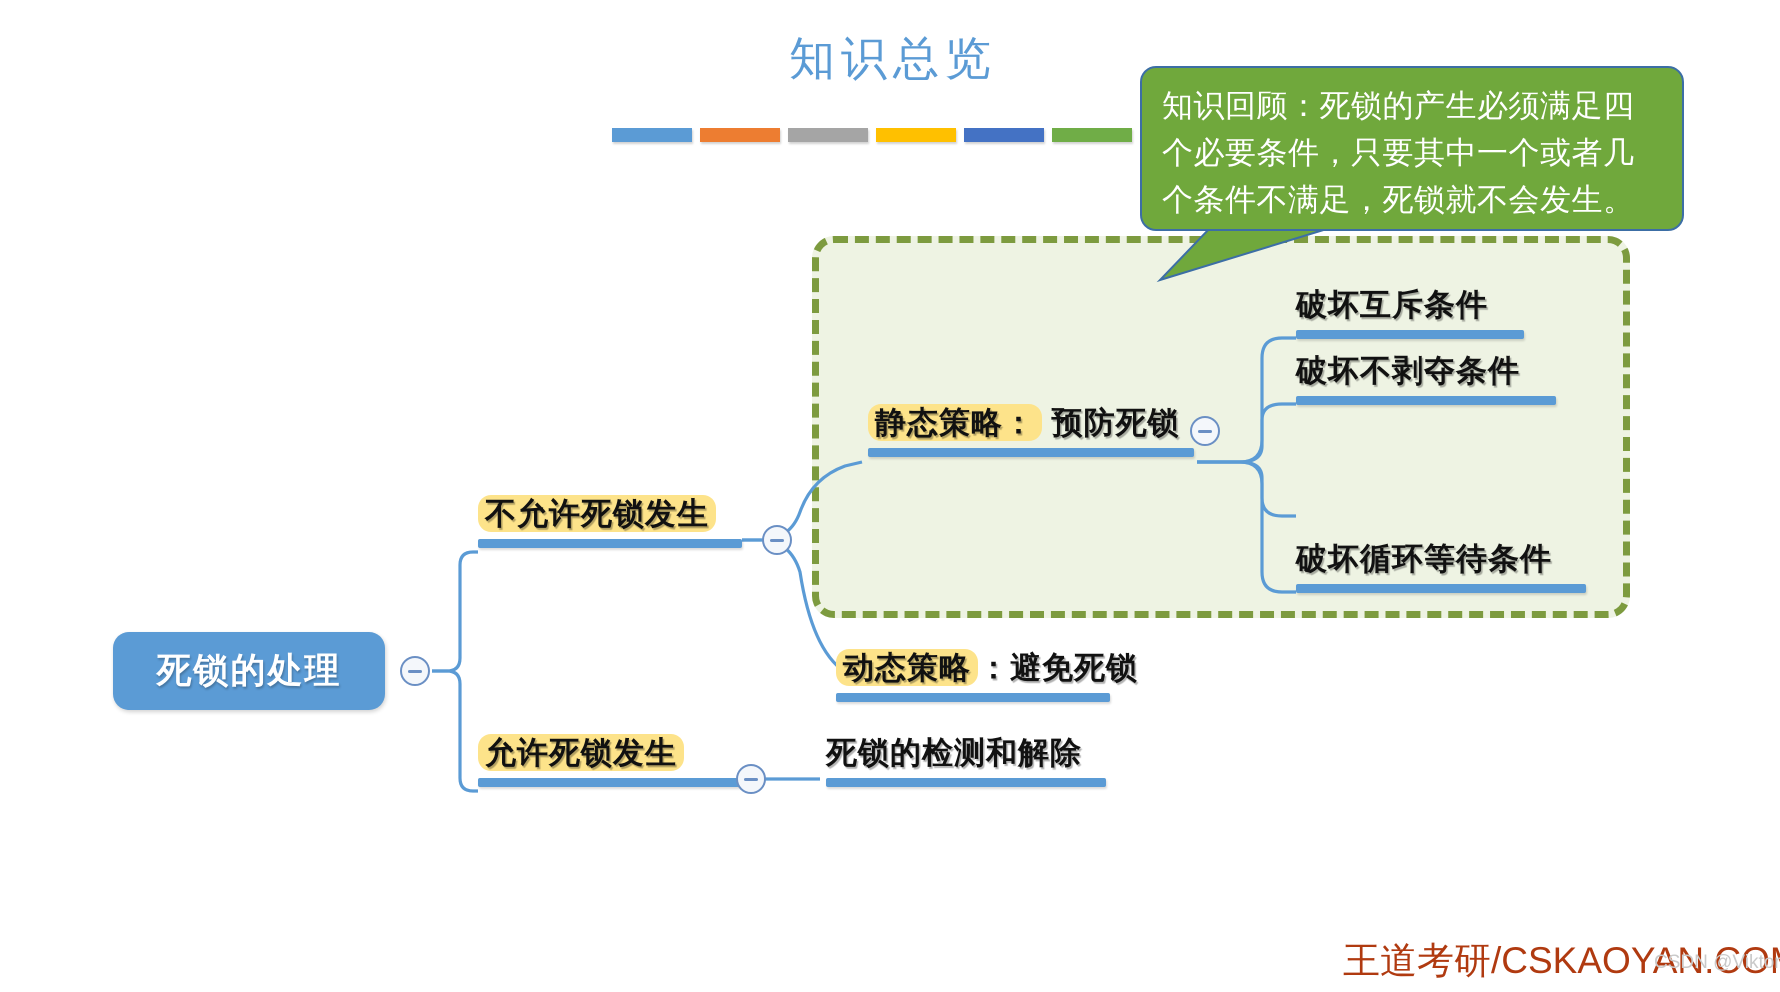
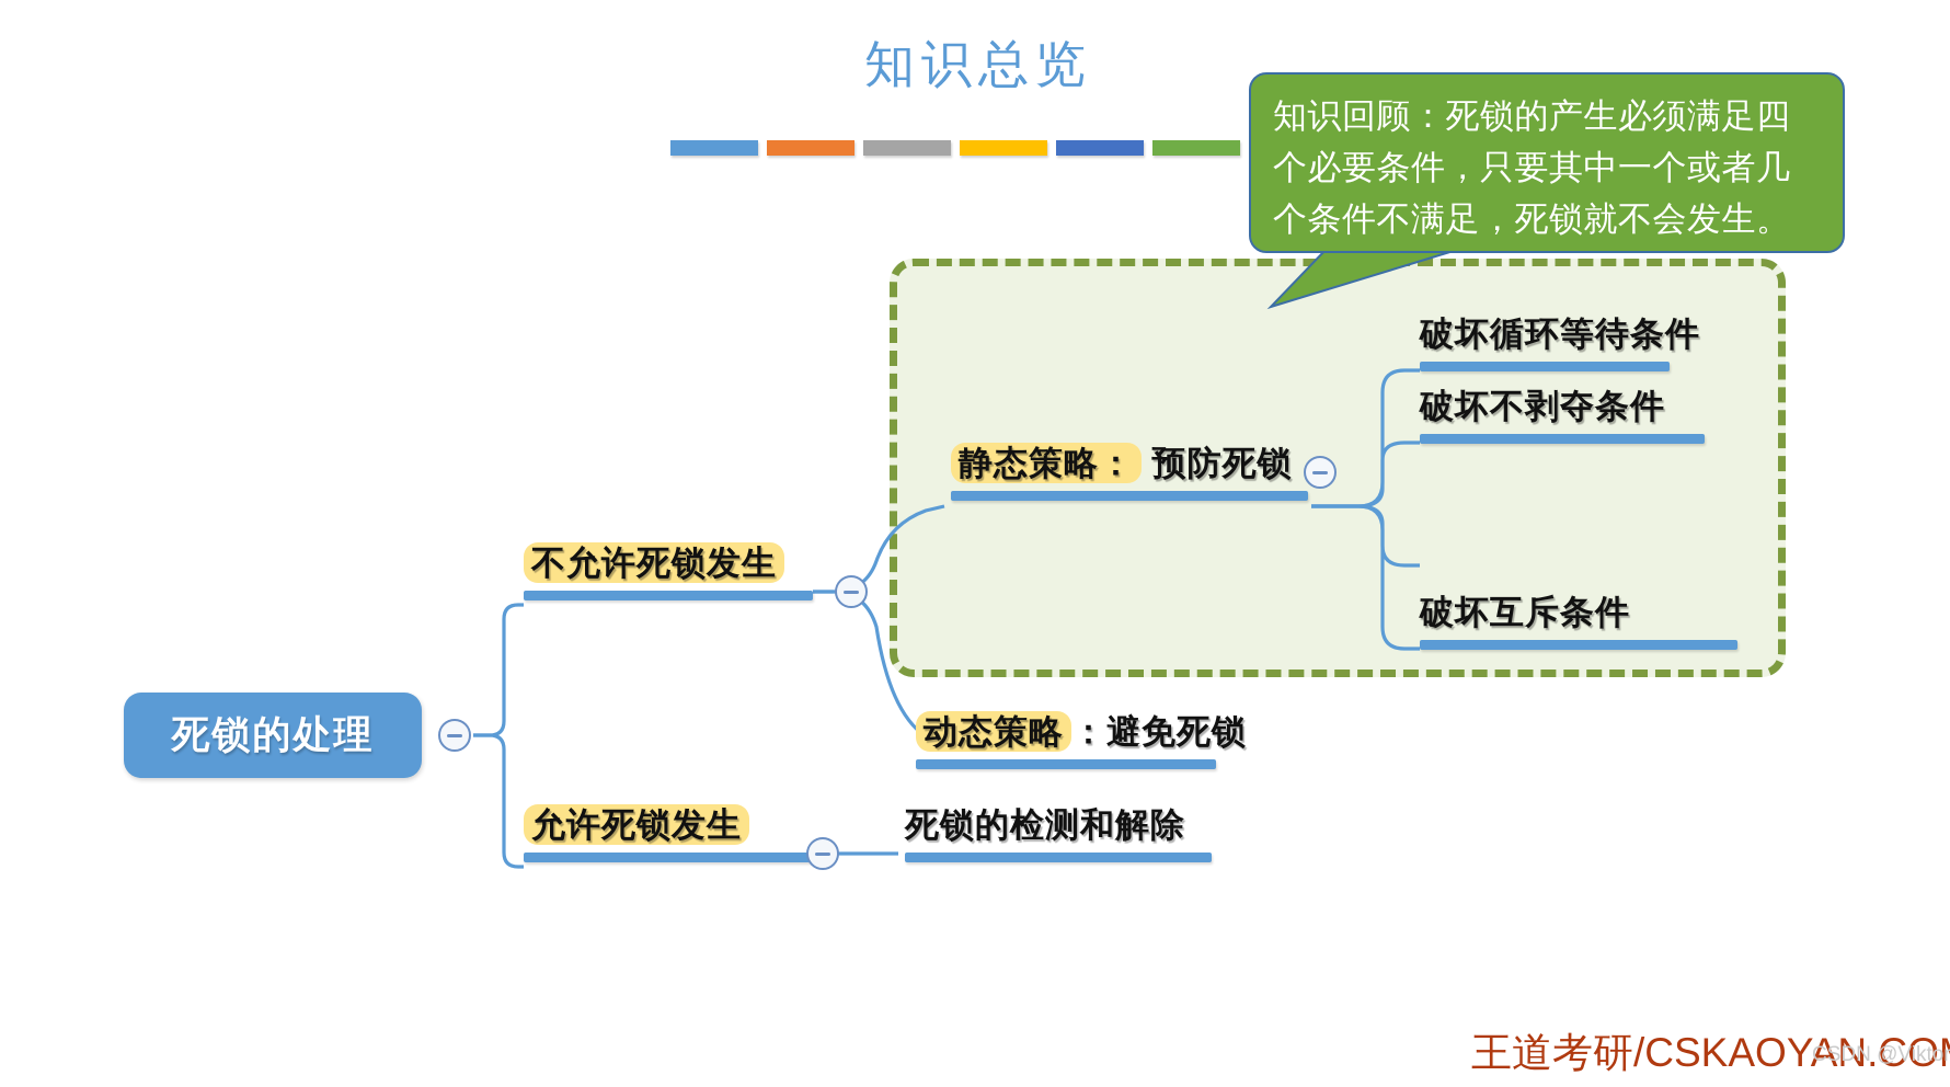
  知识总览
  知识回顾：死锁的产生必须满足四个必要条件，只要其中一个或者几个条件不满足，死锁就不会发生。
  死锁的处理
  不允许死锁发生
  允许死锁发生
  死锁的检测和解除
  静态策略： 预防死锁
  动态策略 ：避免死锁
- 破坏互斥条件
+ 破坏循环等待条件
  破坏不剥夺条件
- 破坏循环等待条件
+ 破坏互斥条件
  王道考研/CSKAOYAN.CO
  CSDN @Viktor
